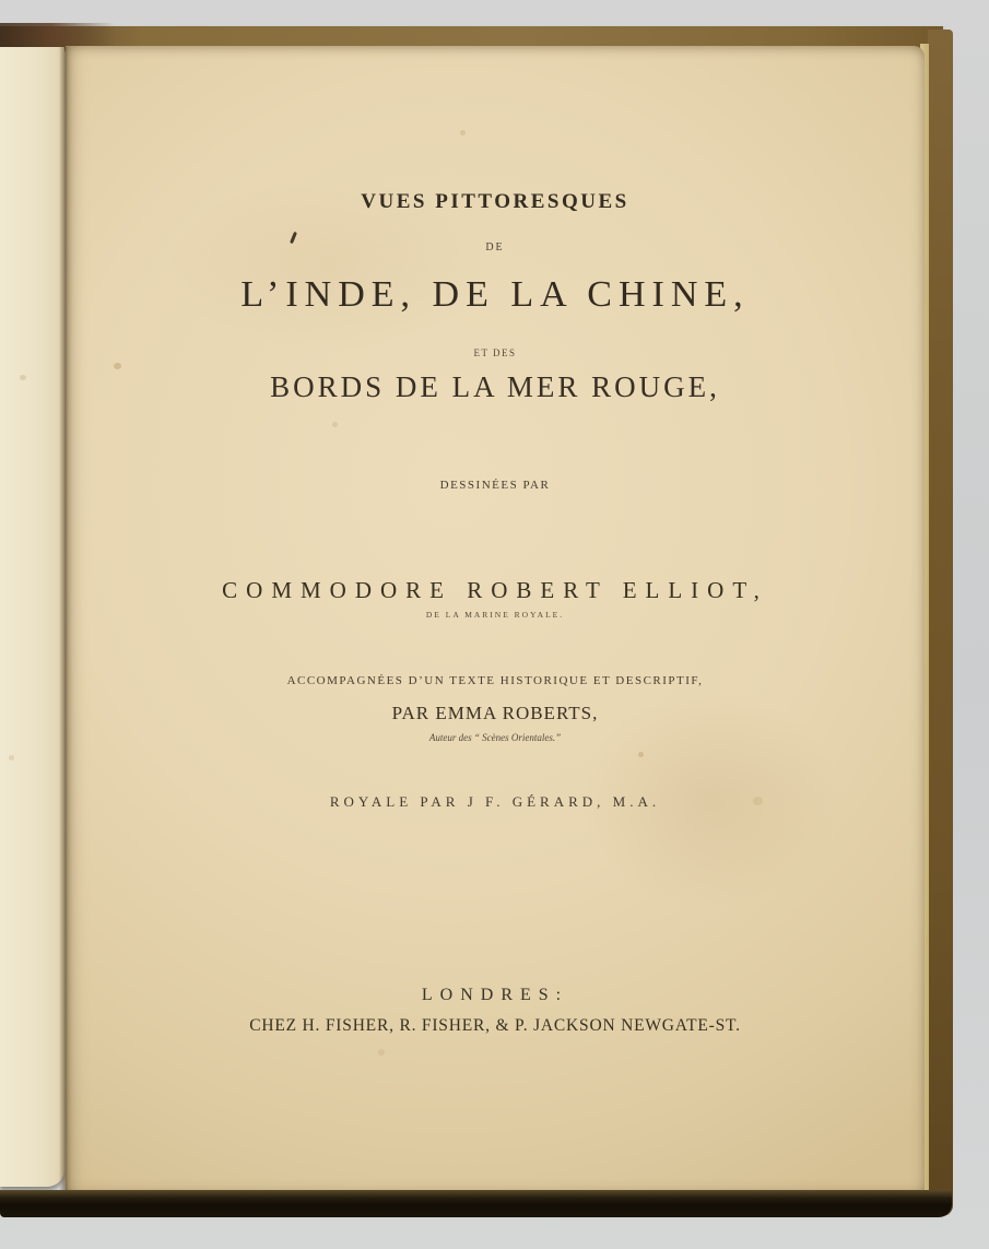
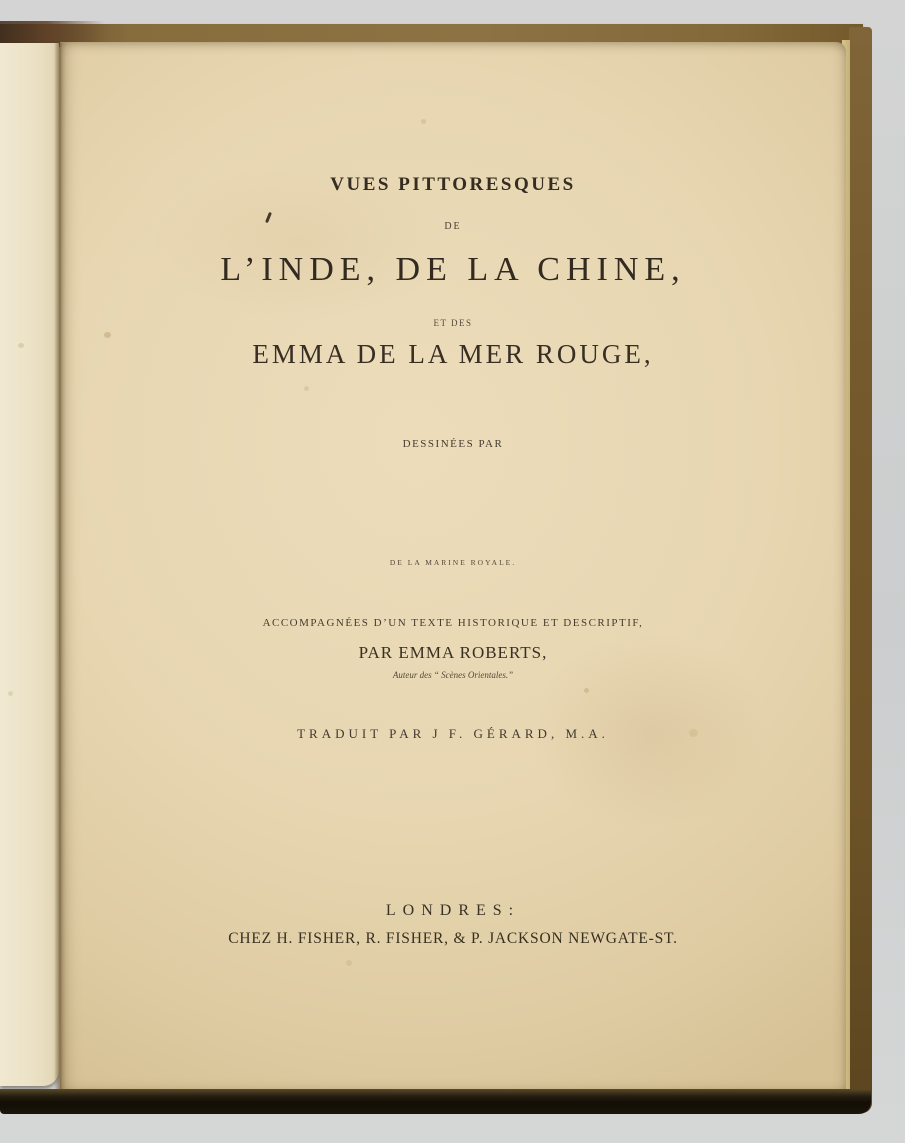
  VUES PITTORESQUES
  DE
  L’INDE, DE LA CHINE,
  ET DES
- BORDS DE LA MER ROUGE,
+ EMMA DE LA MER ROUGE,
  DESSINÉES PAR
- COMMODORE ROBERT ELLIOT,
  DE LA MARINE ROYALE.
  ACCOMPAGNÉES D’UN TEXTE HISTORIQUE ET DESCRIPTIF,
  PAR EMMA ROBERTS,
  Auteur des “ Scènes Orientales.”
- ROYALE PAR J F. GÉRARD, M.A.
+ TRADUIT PAR J F. GÉRARD, M.A.
  LONDRES:
  CHEZ H. FISHER, R. FISHER, & P. JACKSON NEWGATE-ST.
